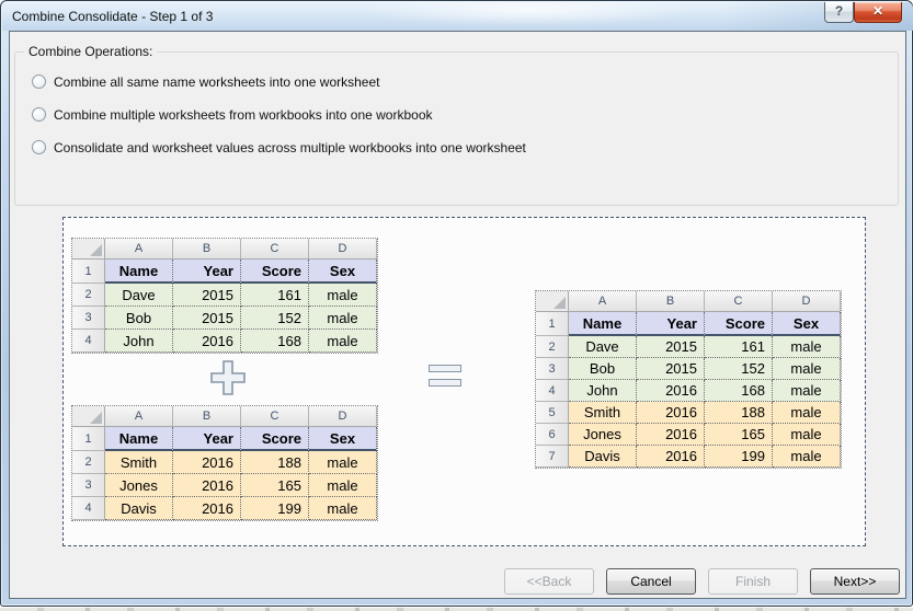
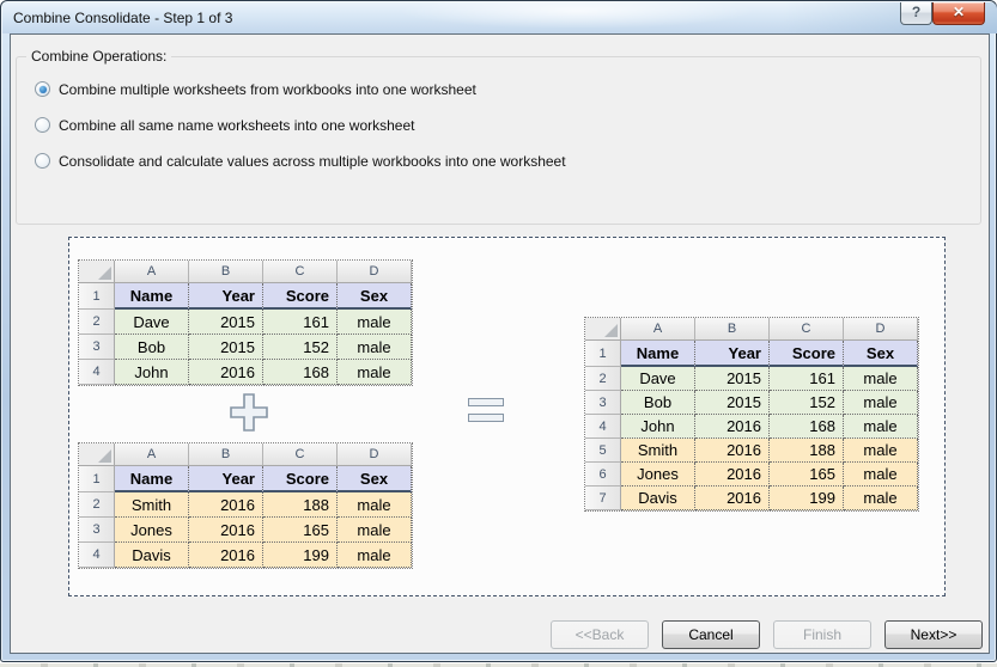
  Combine Consolidate - Step 1 of 3
  ?
  ✕
  Combine Operations:
+ Combine multiple worksheets from workbooks into one worksheet
  Combine all same name worksheets into one worksheet
- Combine multiple worksheets from workbooks into one workbook
- Consolidate and worksheet values across multiple workbooks into one worksheet
+ Consolidate and calculate values across multiple workbooks into one worksheet
  A
  B
  C
  D
  1
  Name
  Year
  Score
  Sex
  2
  Dave
  2015
  161
  male
  3
  Bob
  2015
  152
  male
  4
  John
  2016
  168
  male
  A
  B
  C
  D
  1
  Name
  Year
  Score
  Sex
  2
  Smith
  2016
  188
  male
  3
  Jones
  2016
  165
  male
  4
  Davis
  2016
  199
  male
  A
  B
  C
  D
  1
  Name
  Year
  Score
  Sex
  2
  Dave
  2015
  161
  male
  3
  Bob
  2015
  152
  male
  4
  John
  2016
  168
  male
  5
  Smith
  2016
  188
  male
  6
  Jones
  2016
  165
  male
  7
  Davis
  2016
  199
  male
  <<Back
  Cancel
  Finish
  Next>>
